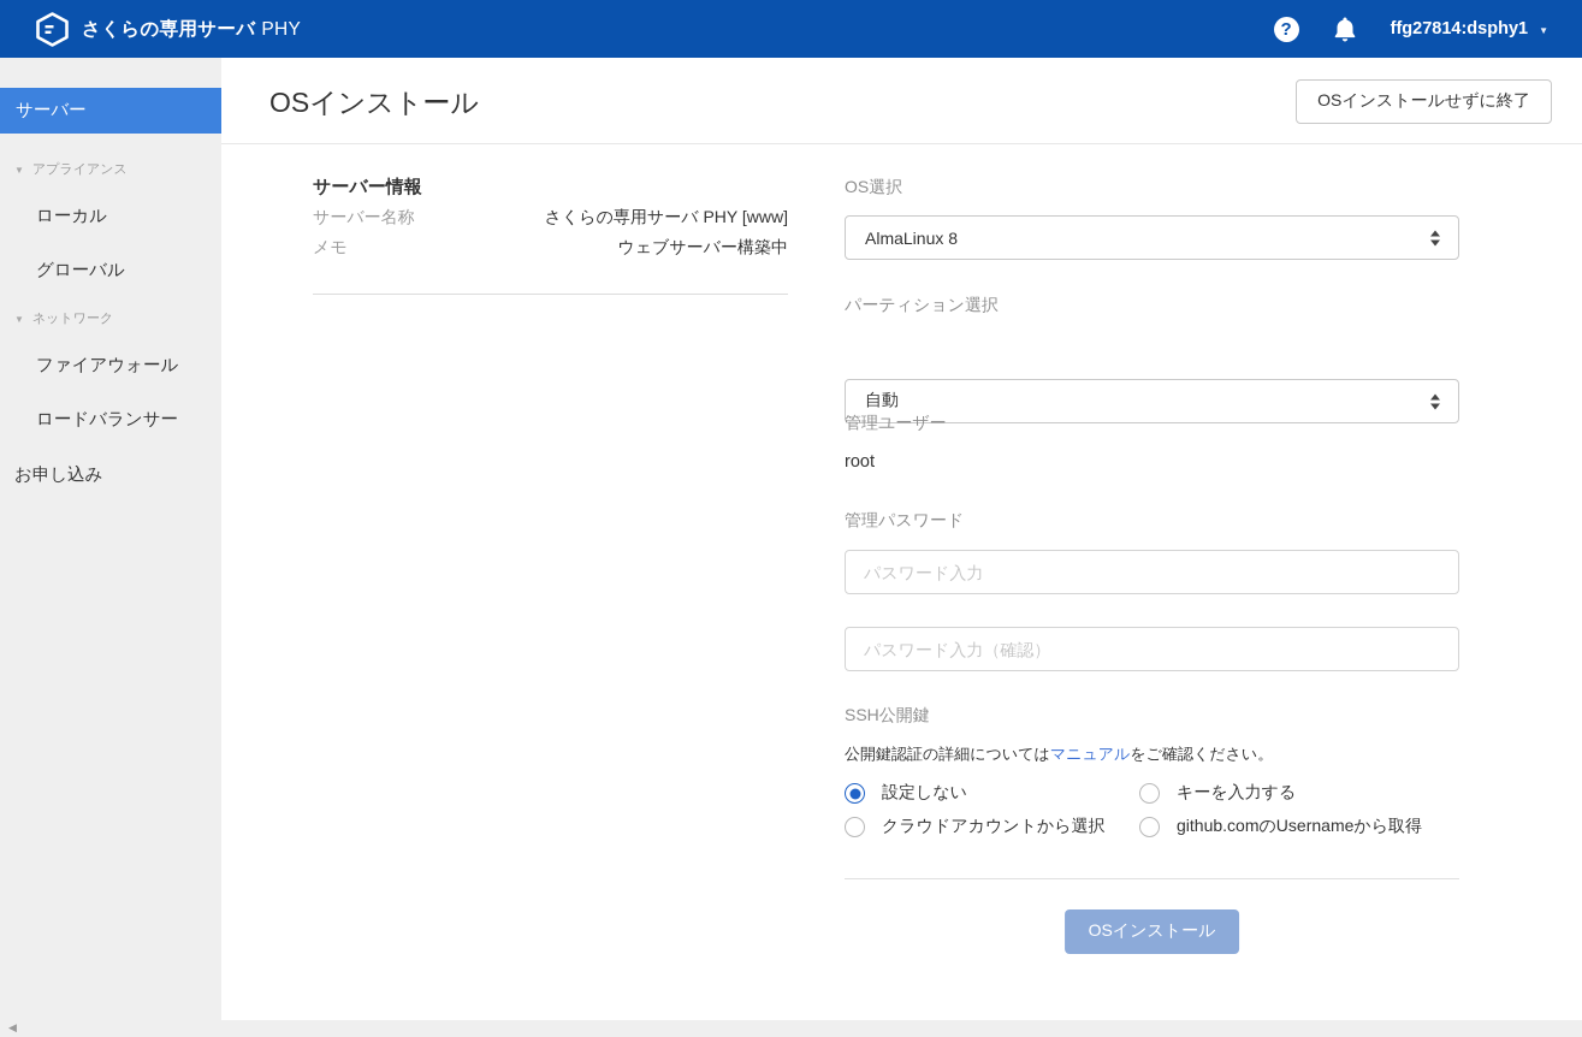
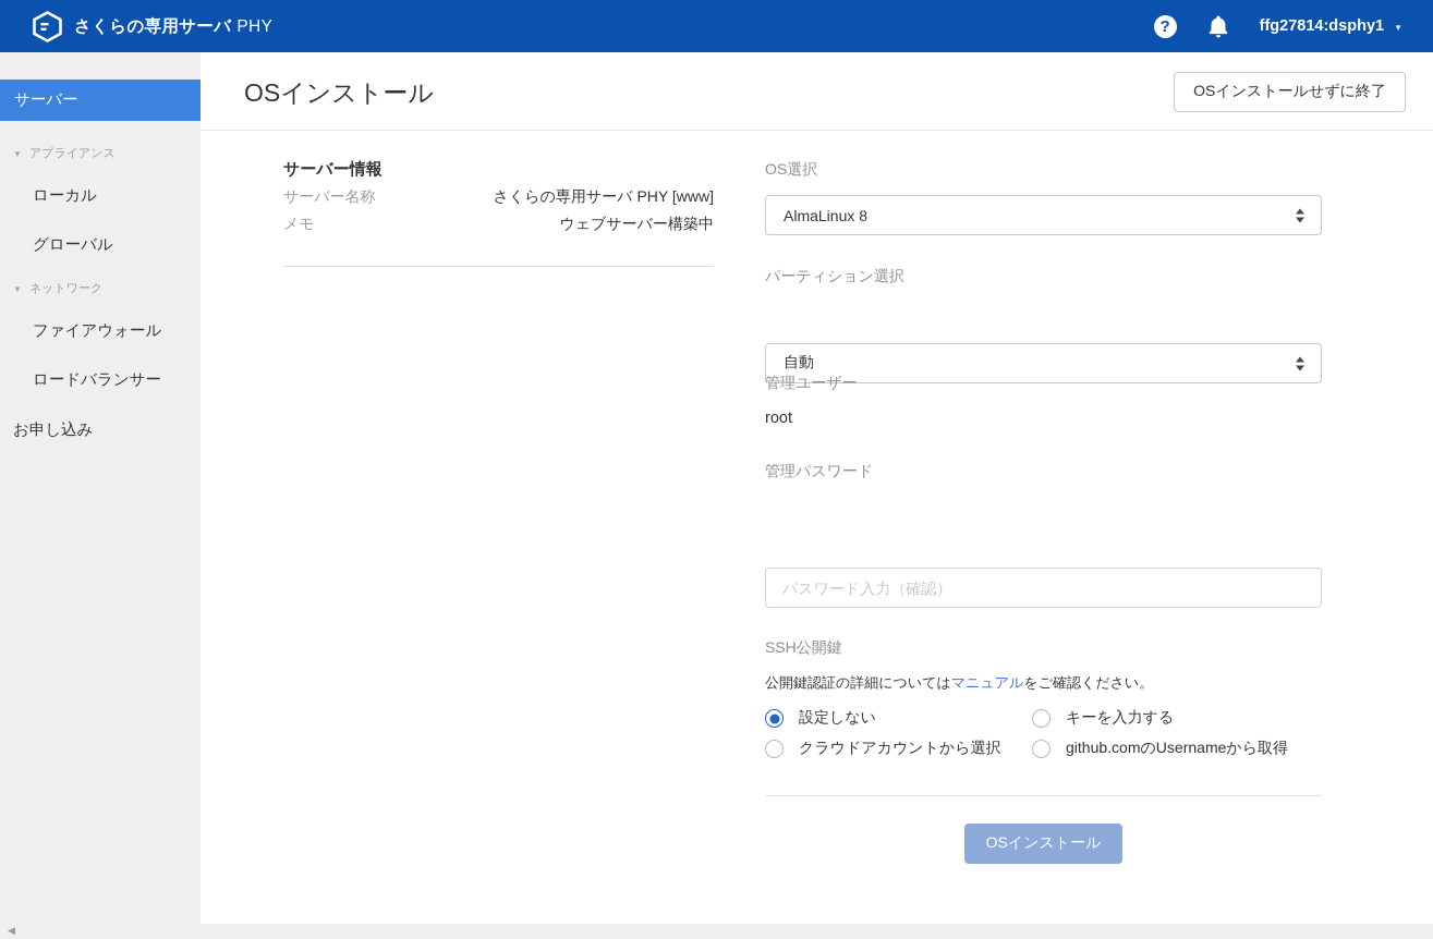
  さくらの専用サーバ PHY
  ?
  ffg27814:dsphy1
  ▼
  サーバー
  ▼
  アプライアンス
  ローカル
  グローバル
  ▼
  ネットワーク
  ファイアウォール
  ロードバランサー
  お申し込み
  OSインストール
  OSインストールせずに終了
  サーバー情報
  サーバー名称
  さくらの専用サーバ PHY [www]
  メモ
  ウェブサーバー構築中
  OS選択
  AlmaLinux 8
  パーティション選択
  自動
  管理ユーザー
  root
  管理パスワード
- パスワード入力
  パスワード入力（確認）
  SSH公開鍵
  公開鍵認証の詳細についてはマニュアルをご確認ください。
  設定しない
  キーを入力する
  クラウドアカウントから選択
  github.comのUsernameから取得
  OSインストール
  ◀
